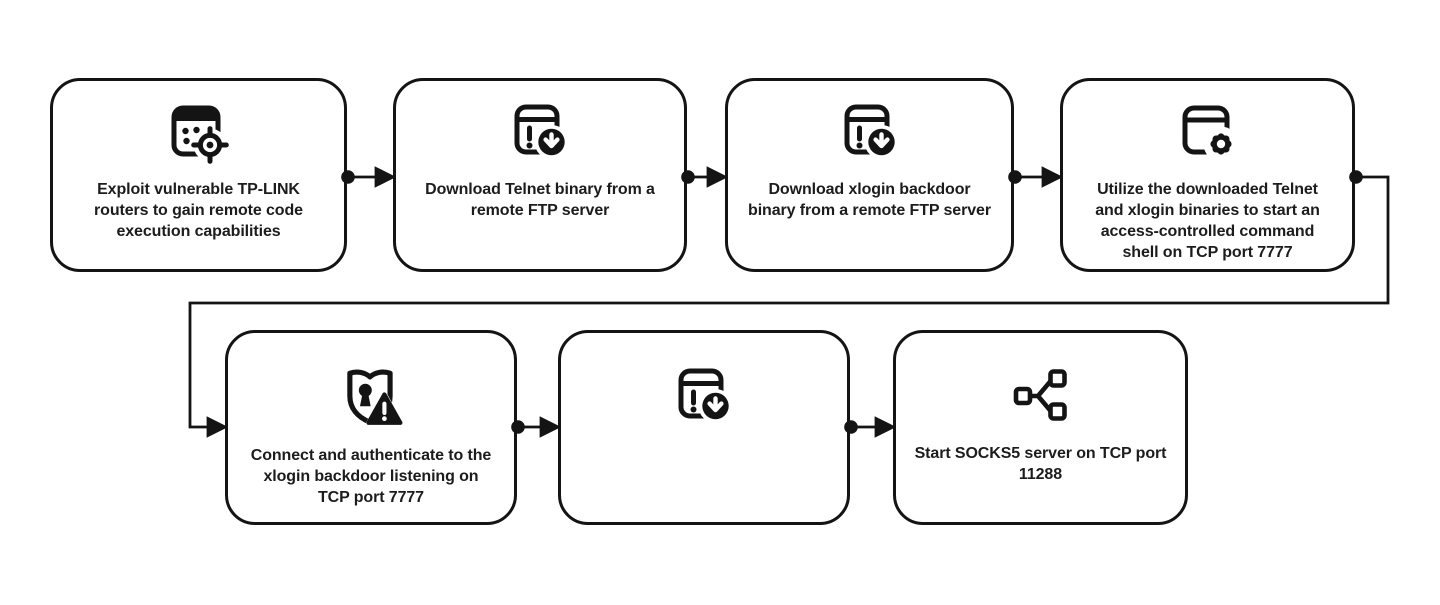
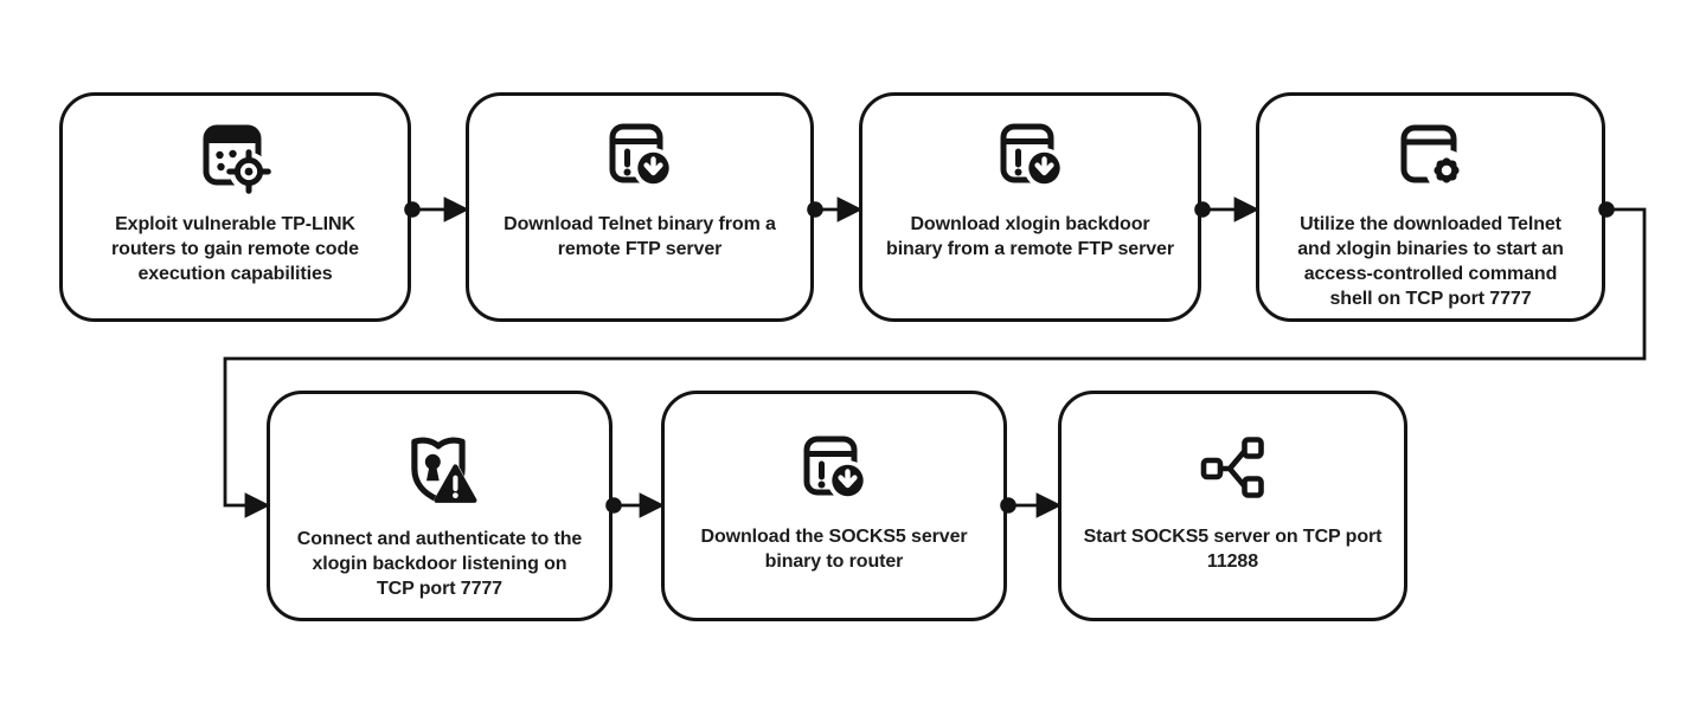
  Exploit vulnerable TP-LINK
  routers to gain remote code
  execution capabilities
  Download Telnet binary from a
  remote FTP server
  Download xlogin backdoor
  binary from a remote FTP server
  Utilize the downloaded Telnet
  and xlogin binaries to start an
  access-controlled command
  shell on TCP port 7777
  Connect and authenticate to the
  xlogin backdoor listening on
  TCP port 7777
+ Download the SOCKS5 server
+ binary to router
  Start SOCKS5 server on TCP port
  11288
